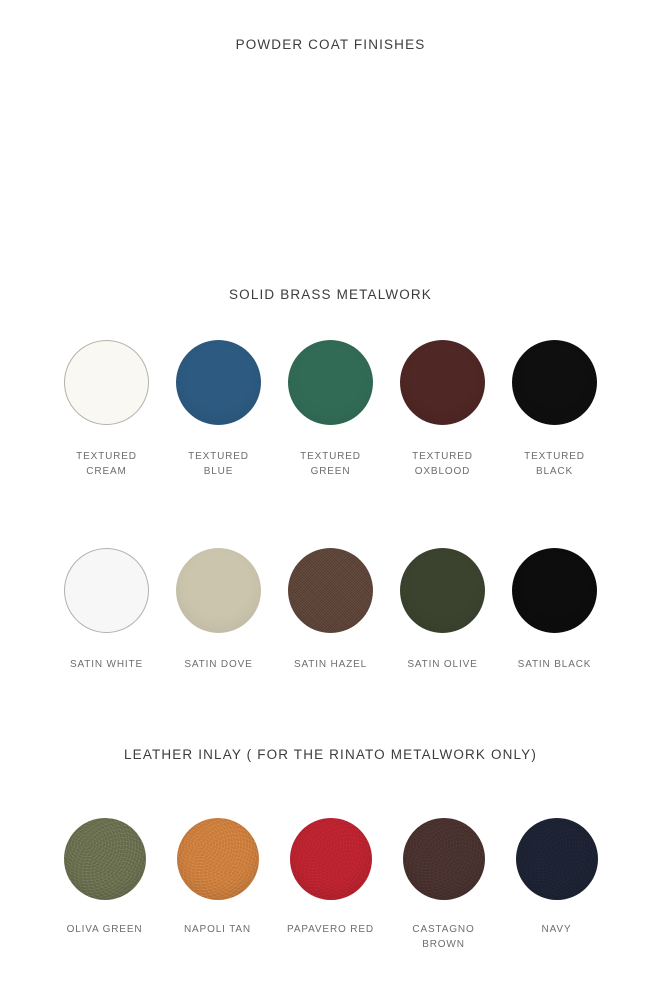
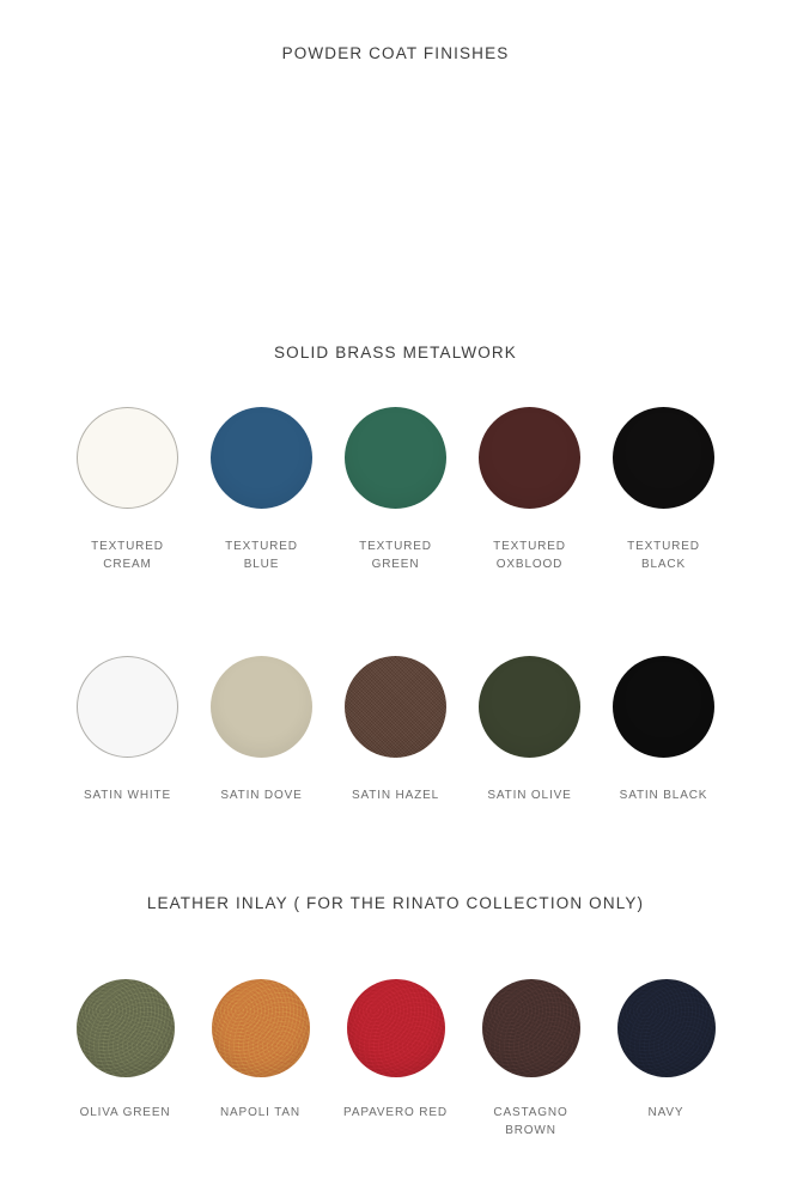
  POWDER COAT FINISHES
  SOLID BRASS METALWORK
  TEXTURED
  CREAM
  TEXTURED
  BLUE
  TEXTURED
  GREEN
  TEXTURED
  OXBLOOD
  TEXTURED
  BLACK
  SATIN WHITE
  SATIN DOVE
  SATIN HAZEL
  SATIN OLIVE
  SATIN BLACK
- LEATHER INLAY ( FOR THE RINATO METALWORK ONLY)
+ LEATHER INLAY ( FOR THE RINATO COLLECTION ONLY)
  OLIVA GREEN
  NAPOLI TAN
  PAPAVERO RED
  CASTAGNO
  BROWN
  NAVY
